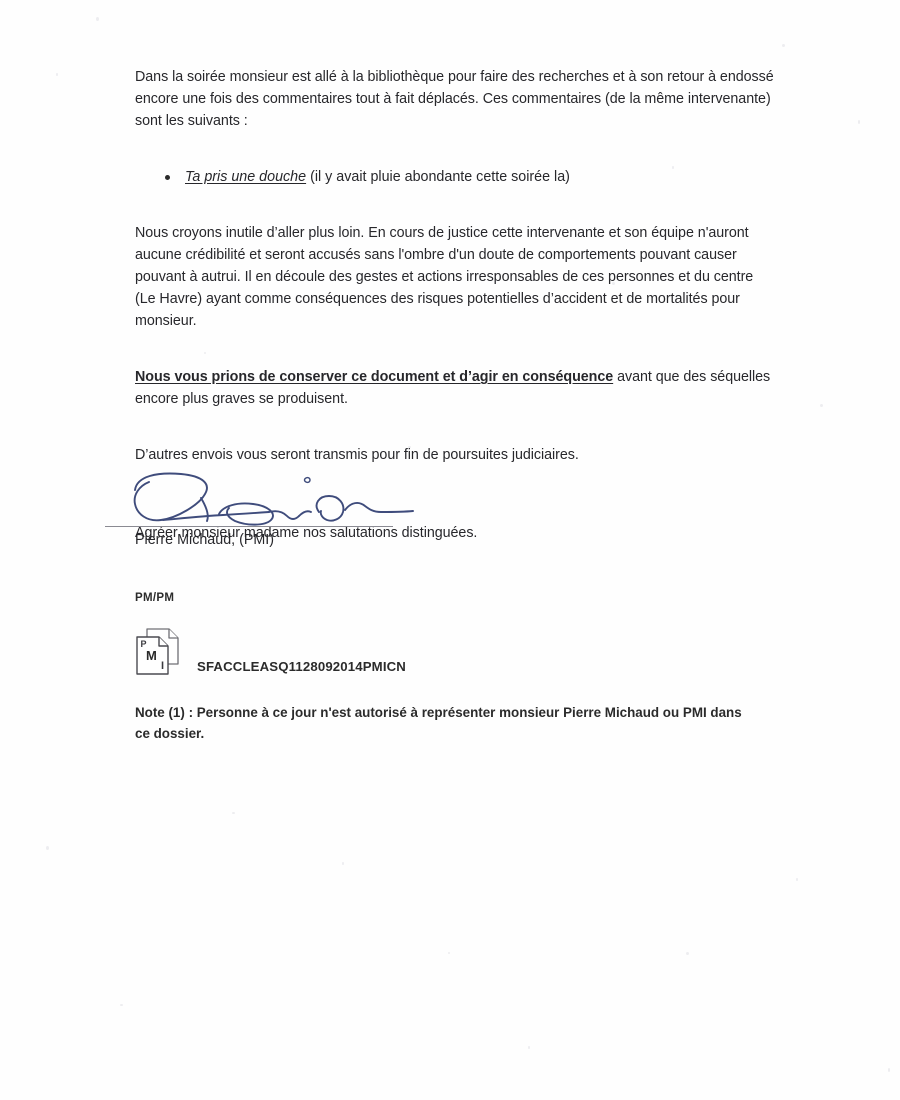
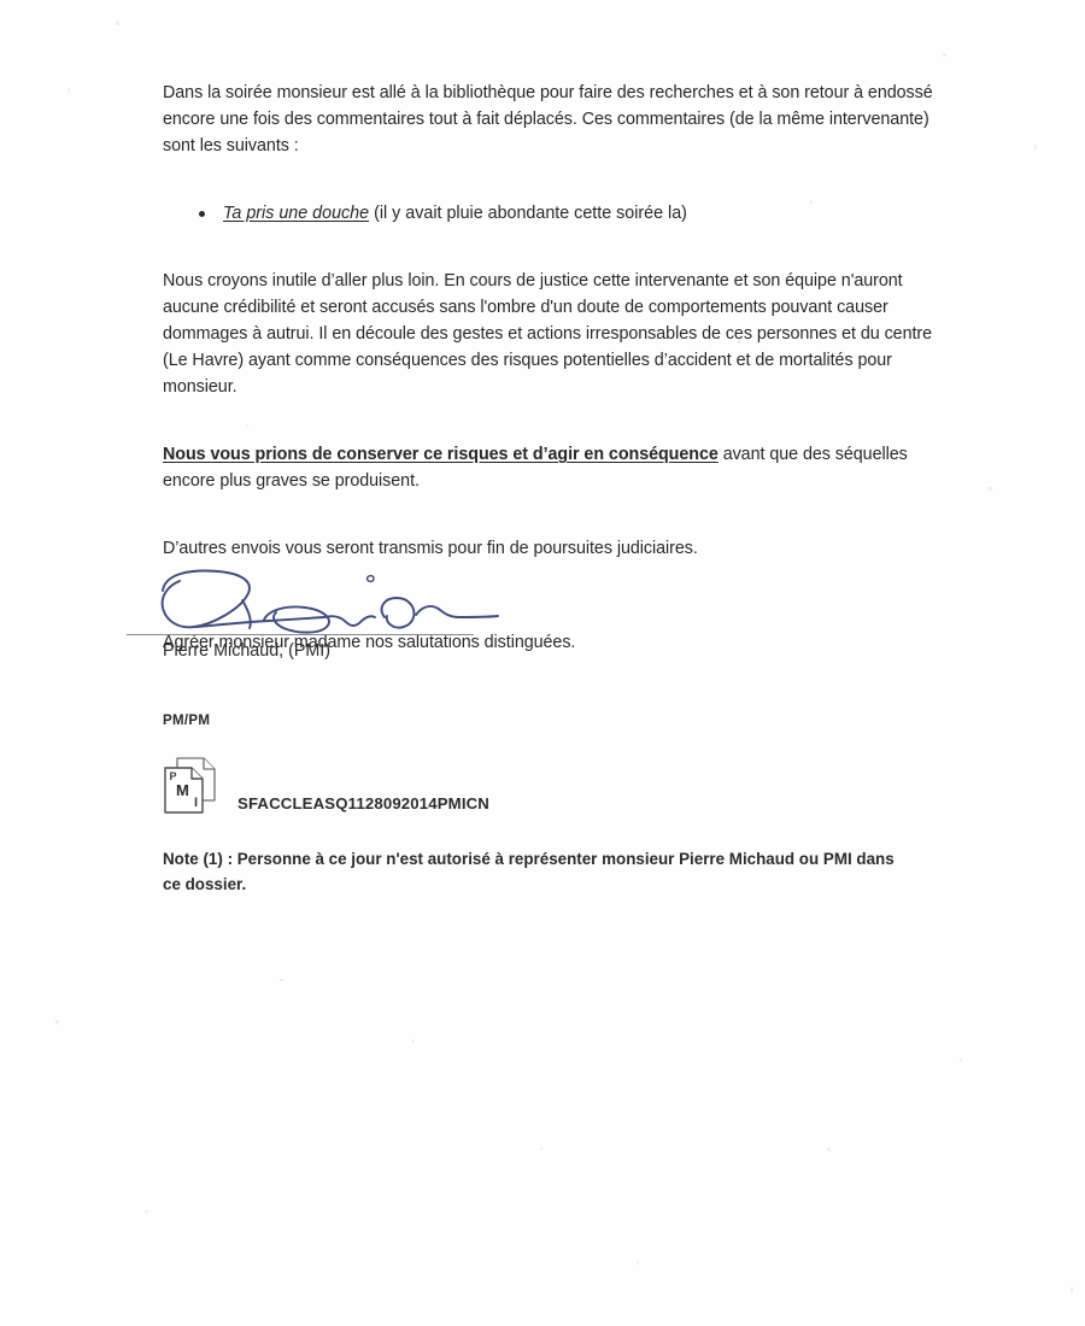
  Dans la soirée monsieur est allé à la bibliothèque pour faire des recherches et à son retour à endossé encore une fois des commentaires tout à fait déplacés. Ces commentaires (de la même intervenante) sont les suivants :
  Ta pris une douche (il y avait pluie abondante cette soirée la)
- Nous croyons inutile d’aller plus loin. En cours de justice cette intervenante et son équipe n'auront aucune crédibilité et seront accusés sans l'ombre d'un doute de comportements pouvant causer pouvant à autrui. Il en découle des gestes et actions irresponsables de ces personnes et du centre (Le Havre) ayant comme conséquences des risques potentielles d’accident et de mortalités pour monsieur.
+ Nous croyons inutile d’aller plus loin. En cours de justice cette intervenante et son équipe n'auront aucune crédibilité et seront accusés sans l'ombre d'un doute de comportements pouvant causer dommages à autrui. Il en découle des gestes et actions irresponsables de ces personnes et du centre (Le Havre) ayant comme conséquences des risques potentielles d’accident et de mortalités pour monsieur.
- Nous vous prions de conserver ce document et d’agir en conséquence avant que des séquelles encore plus graves se produisent.
+ Nous vous prions de conserver ce risques et d’agir en conséquence avant que des séquelles encore plus graves se produisent.
  D’autres envois vous seront transmis pour fin de poursuites judiciaires.
  Agréer monsieur madame nos salutations distinguées.
  Pierre Michaud, (PMI)
  PM/PM
  P
  M
  I
  SFACCLEASQ1128092014PMICN
  Note (1) : Personne à ce jour n'est autorisé à représenter monsieur Pierre Michaud ou PMI dans ce dossier.
